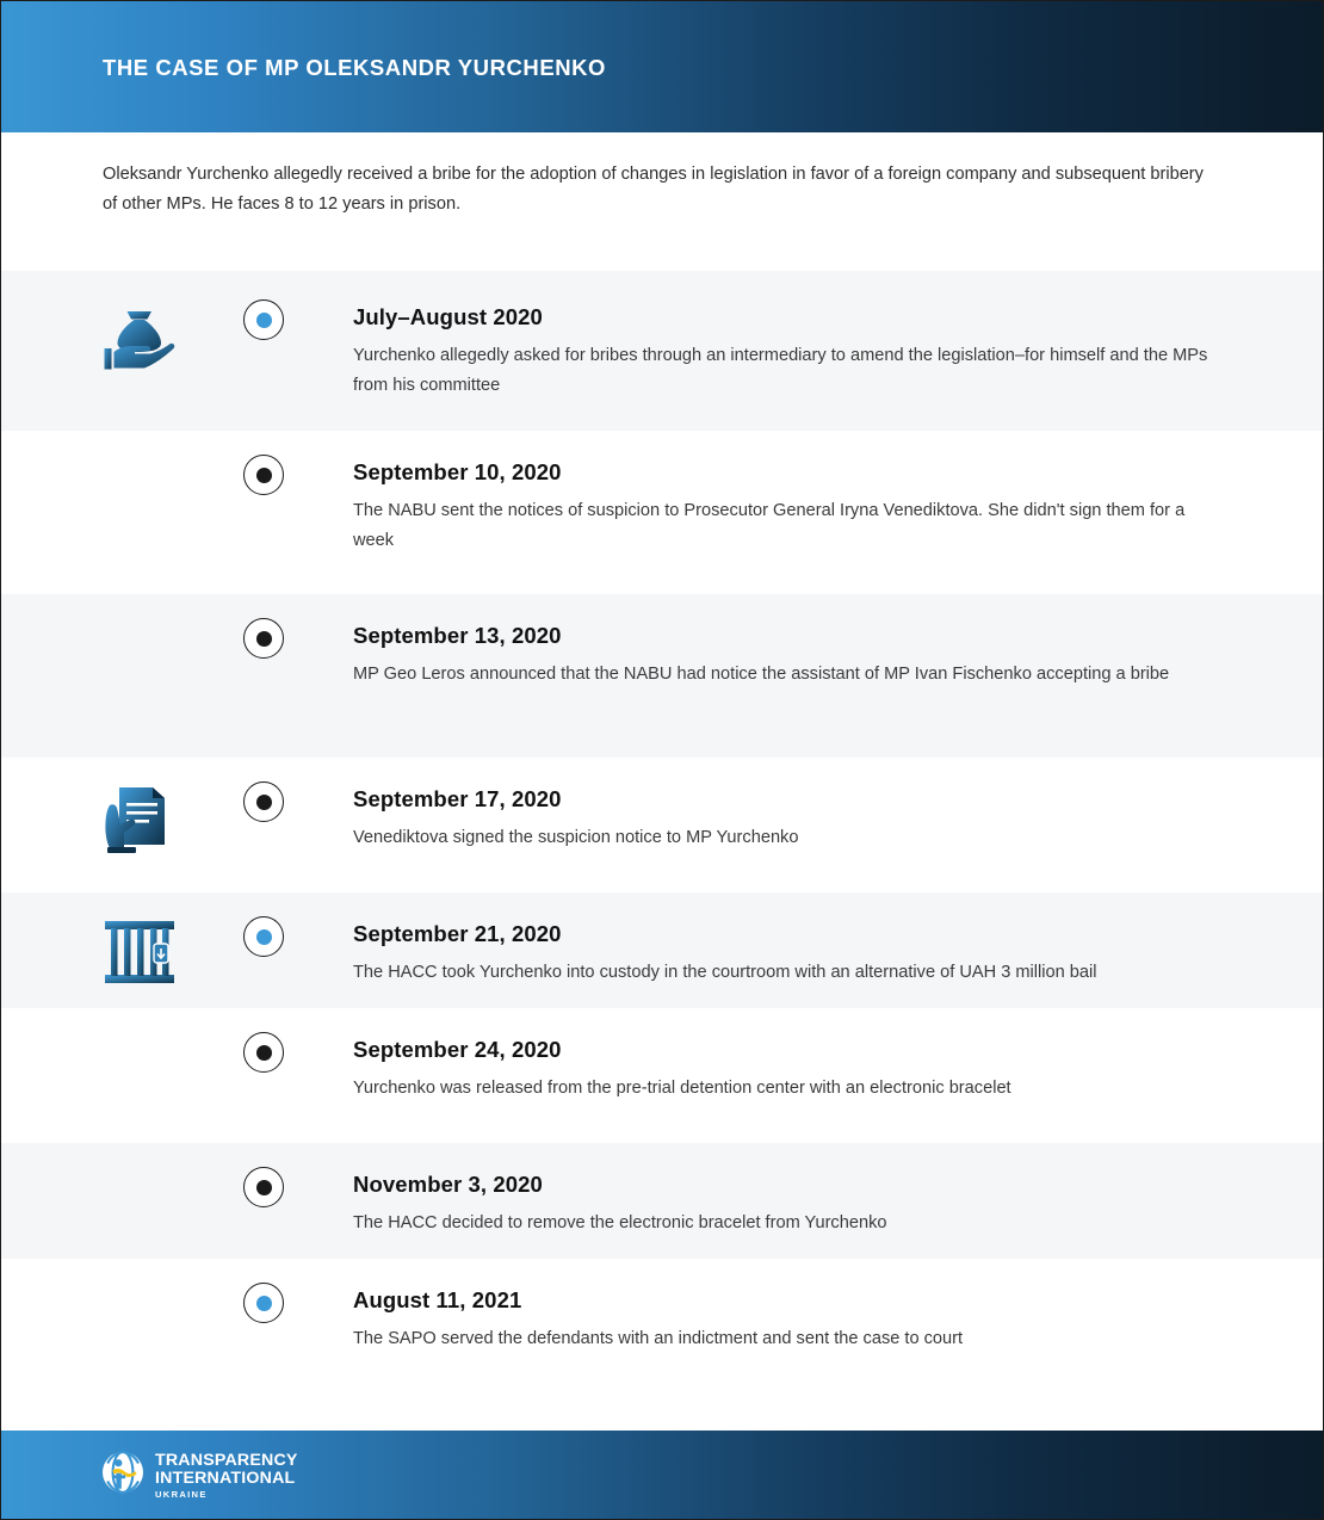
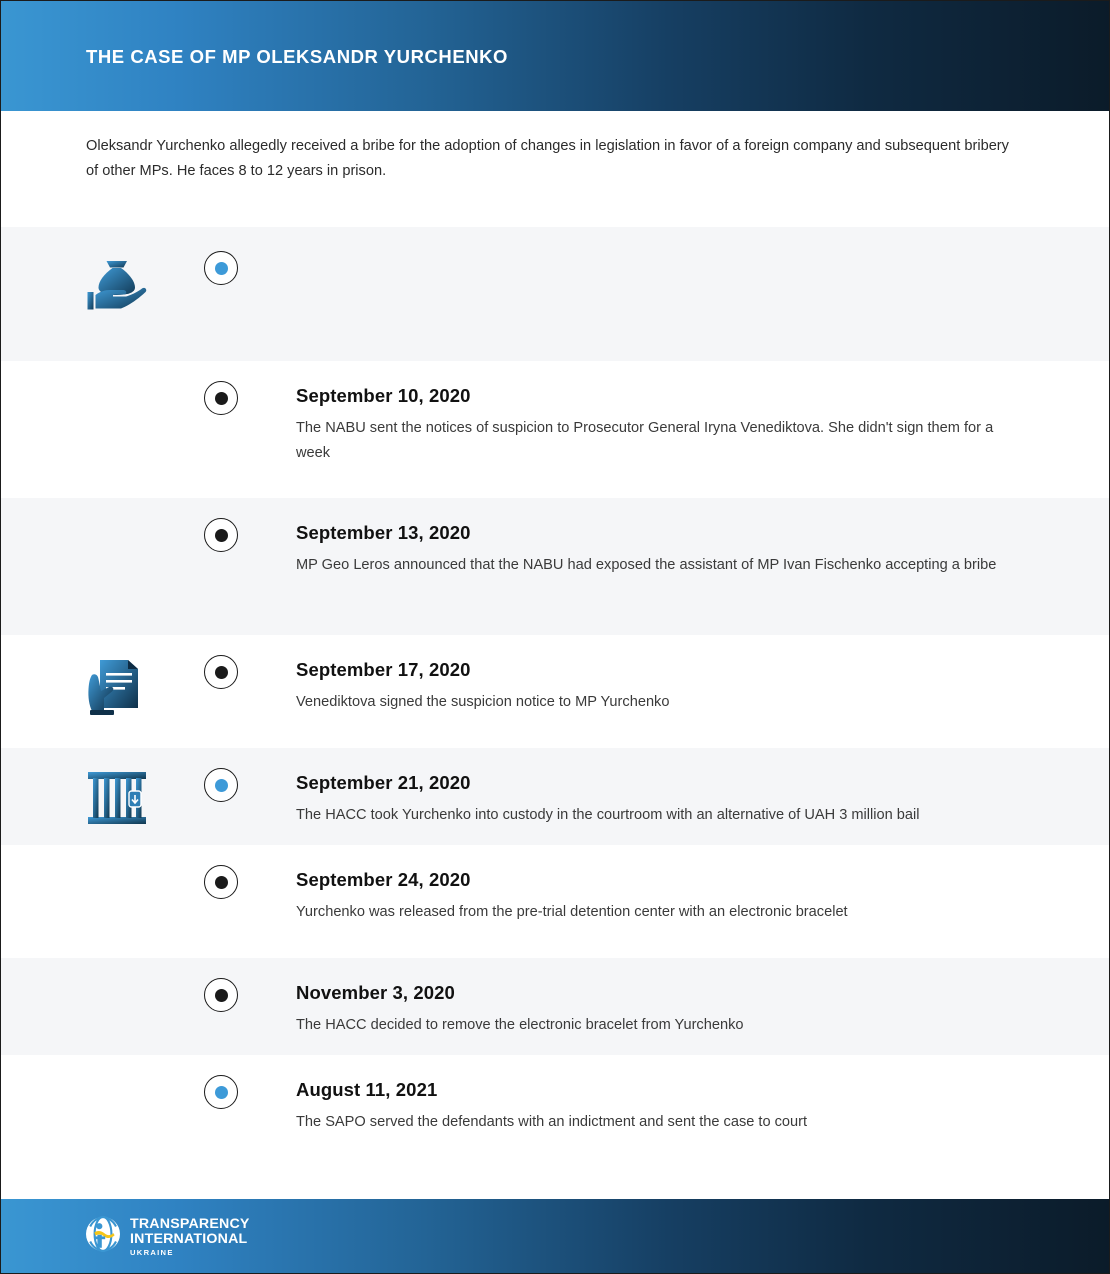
  THE CASE OF MP OLEKSANDR YURCHENKO
  Oleksandr Yurchenko allegedly received a bribe for the adoption of changes in legislation in favor of a foreign company and subsequent bribery of other MPs. He faces 8 to 12 years in prison.
- July–August 2020
- Yurchenko allegedly asked for bribes through an intermediary to amend the legislation–for himself and the MPs from his committee
  September 10, 2020
  The NABU sent the notices of suspicion to Prosecutor General Iryna Venediktova. She didn't sign them for a week
  September 13, 2020
- MP Geo Leros announced that the NABU had notice the assistant of MP Ivan Fischenko accepting a bribe
+ MP Geo Leros announced that the NABU had exposed the assistant of MP Ivan Fischenko accepting a bribe
  September 17, 2020
  Venediktova signed the suspicion notice to MP Yurchenko
  September 21, 2020
  The HACC took Yurchenko into custody in the courtroom with an alternative of UAH 3 million bail
  September 24, 2020
  Yurchenko was released from the pre-trial detention center with an electronic bracelet
  November 3, 2020
  The HACC decided to remove the electronic bracelet from Yurchenko
  August 11, 2021
  The SAPO served the defendants with an indictment and sent the case to court
  TRANSPARENCY
  INTERNATIONAL
  UKRAINE
